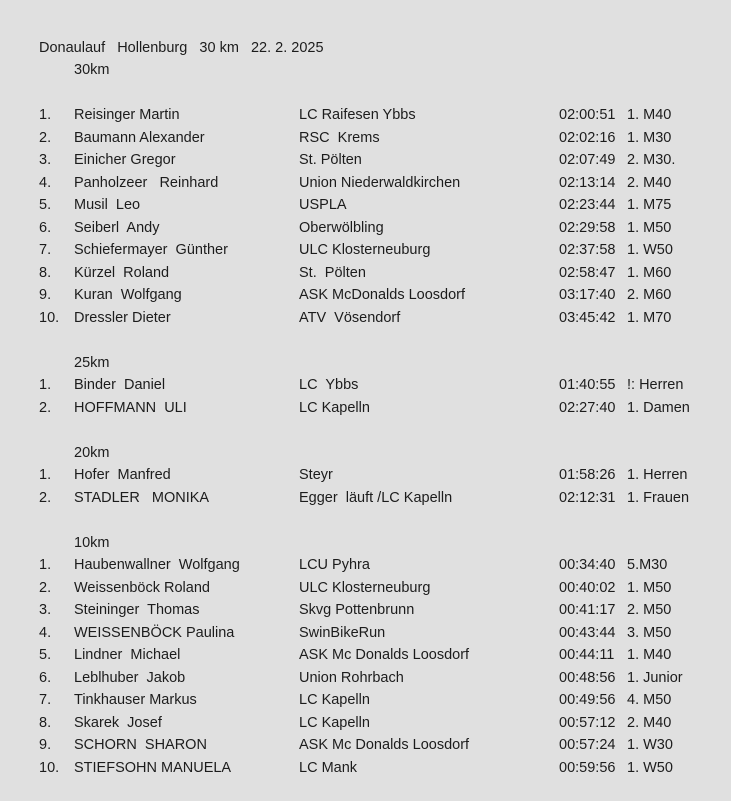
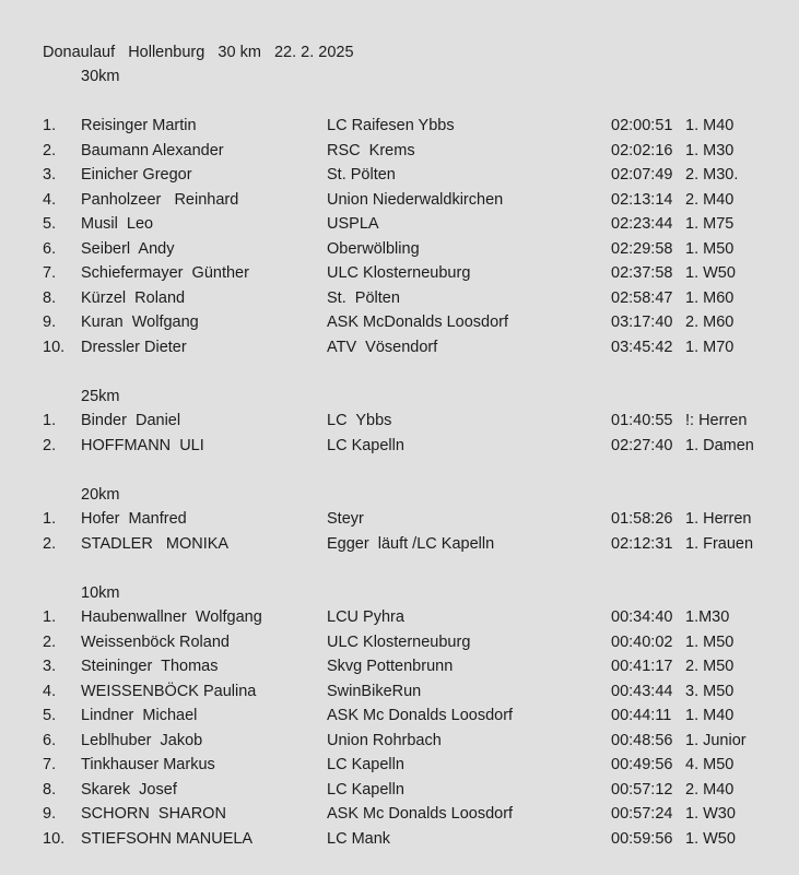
  Donaulauf Hollenburg 30 km 22. 2. 2025
  30km
  1.
  Reisinger Martin
  LC Raifesen Ybbs
  02:00:51
  1. M40
  2.
  Baumann Alexander
  RSC Krems
  02:02:16
  1. M30
  3.
  Einicher Gregor
  St. Pölten
  02:07:49
  2. M30.
  4.
  Panholzeer Reinhard
  Union Niederwaldkirchen
  02:13:14
  2. M40
  5.
  Musil Leo
  USPLA
  02:23:44
  1. M75
  6.
  Seiberl Andy
  Oberwölbling
  02:29:58
  1. M50
  7.
  Schiefermayer Günther
  ULC Klosterneuburg
  02:37:58
  1. W50
  8.
  Kürzel Roland
  St. Pölten
  02:58:47
  1. M60
  9.
  Kuran Wolfgang
  ASK McDonalds Loosdorf
  03:17:40
  2. M60
  10.
  Dressler Dieter
  ATV Vösendorf
  03:45:42
  1. M70
  25km
  1.
  Binder Daniel
  LC Ybbs
  01:40:55
  !: Herren
  2.
  HOFFMANN ULI
  LC Kapelln
  02:27:40
  1. Damen
  20km
  1.
  Hofer Manfred
  Steyr
  01:58:26
  1. Herren
  2.
  STADLER MONIKA
  Egger läuft /LC Kapelln
  02:12:31
  1. Frauen
  10km
  1.
  Haubenwallner Wolfgang
  LCU Pyhra
  00:34:40
- 5.M30
+ 1.M30
  2.
  Weissenböck Roland
  ULC Klosterneuburg
  00:40:02
  1. M50
  3.
  Steininger Thomas
  Skvg Pottenbrunn
  00:41:17
  2. M50
  4.
  WEISSENBÖCK Paulina
  SwinBikeRun
  00:43:44
  3. M50
  5.
  Lindner Michael
  ASK Mc Donalds Loosdorf
  00:44:11
  1. M40
  6.
  Leblhuber Jakob
  Union Rohrbach
  00:48:56
  1. Junior
  7.
  Tinkhauser Markus
  LC Kapelln
  00:49:56
  4. M50
  8.
  Skarek Josef
  LC Kapelln
  00:57:12
  2. M40
  9.
  SCHORN SHARON
  ASK Mc Donalds Loosdorf
  00:57:24
  1. W30
  10.
  STIEFSOHN MANUELA
  LC Mank
  00:59:56
  1. W50
